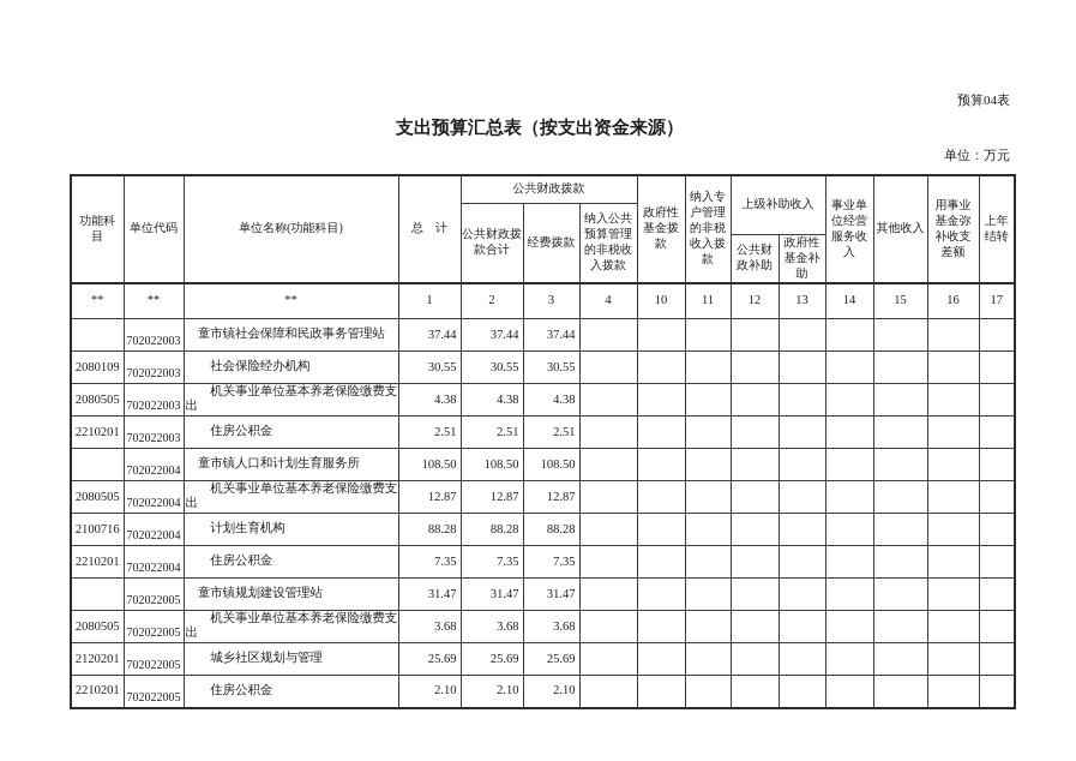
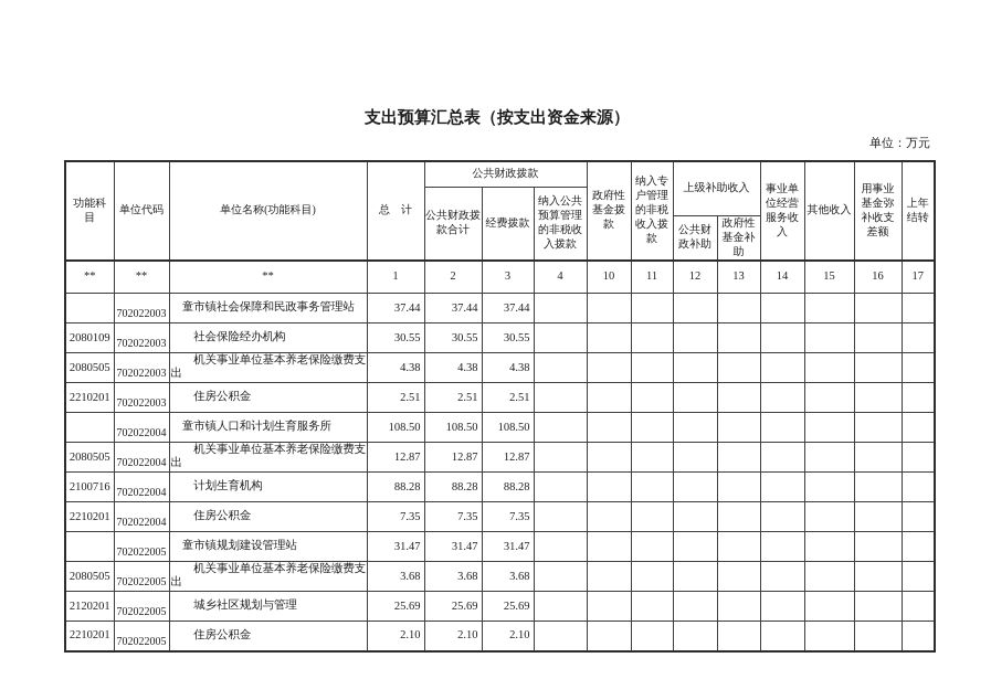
- 预算04表
  支出预算汇总表（按支出资金来源）
  单位：万元
  功能科 目	单位代码	单位名称(功能科目)	总 计	公共财政拨款	政府性 基金拨 款	纳入专 户管理 的非税 收入拨 款	上级补助收入	事业单 位经营 服务收 入	其他收入	用事业 基金弥 补收支 差额	上年 结转
  公共财政拨 款合计	经费拨款	纳入公共 预算管理 的非税收 入拨款
  公共财 政补助	政府性 基金补 助
  **	**	**	1	2	3	4	10	11	12	13	14	15	16	17
  	702022003	童市镇社会保障和民政事务管理站	37.44	37.44	37.44
  2080109	702022003	社会保险经办机构	30.55	30.55	30.55
  2080505	702022003	机关事业单位基本养老保险缴费支 出	4.38	4.38	4.38
  2210201	702022003	住房公积金	2.51	2.51	2.51
  	702022004	童市镇人口和计划生育服务所	108.50	108.50	108.50
  2080505	702022004	机关事业单位基本养老保险缴费支 出	12.87	12.87	12.87
  2100716	702022004	计划生育机构	88.28	88.28	88.28
  2210201	702022004	住房公积金	7.35	7.35	7.35
  	702022005	童市镇规划建设管理站	31.47	31.47	31.47
  2080505	702022005	机关事业单位基本养老保险缴费支 出	3.68	3.68	3.68
  2120201	702022005	城乡社区规划与管理	25.69	25.69	25.69
  2210201	702022005	住房公积金	2.10	2.10	2.10
